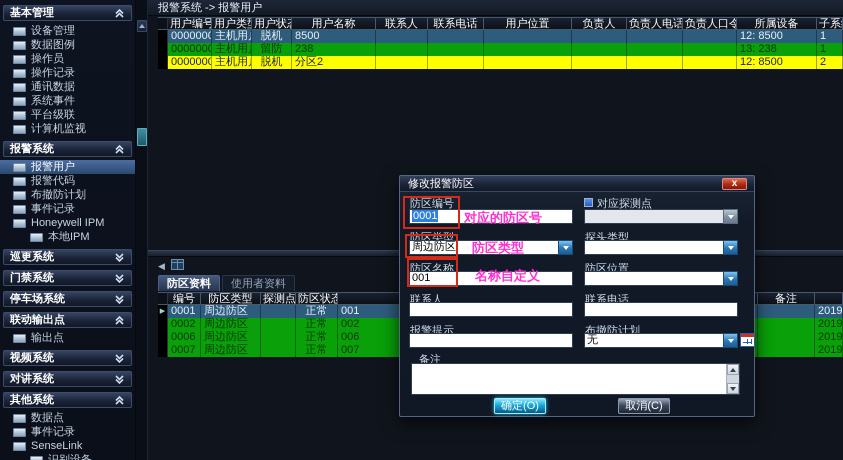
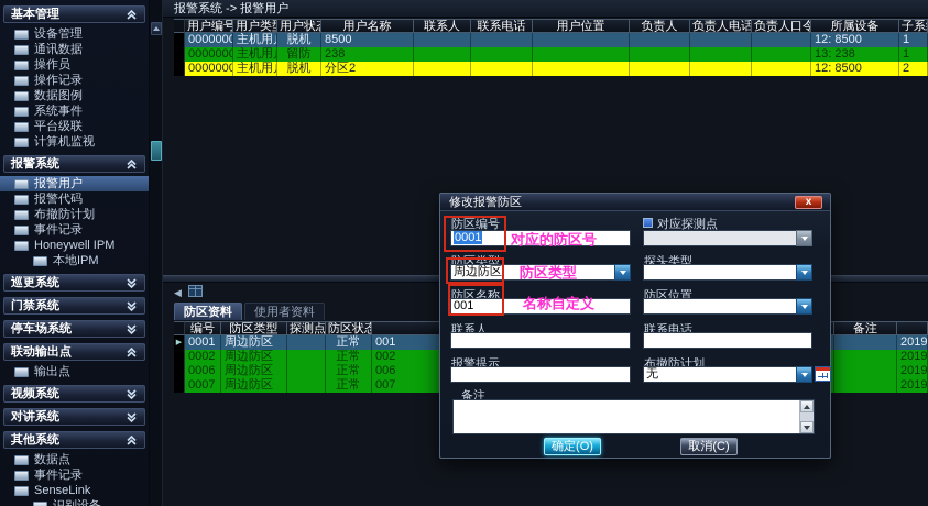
  基本管理
  设备管理
- 数据图例
+ 通讯数据
  操作员
  操作记录
- 通讯数据
+ 数据图例
  系统事件
  平台级联
  计算机监视
  报警系统
  报警用户
  报警代码
  布撤防计划
  事件记录
  Honeywell IPM
  本地IPM
  巡更系统
  门禁系统
  停车场系统
  联动输出点
  输出点
  视频系统
  对讲系统
  其他系统
  数据点
  事件记录
  SenseLink
  报警系统 -> 报警用户
  用户编号
  用户类
  用户状
  用户名称
  联系人
  联系电话
  用户位置
  负责人
  负责人电话
  负责人口令
  所属设备
  0000000
  主机用
  脱机
  8500
  12: 8500
  1
  0000000
  主机用
  留防
  238
  13: 238
  1
  0000000
  主机用
  脱机
  分区2
  12: 8500
  2
  ◀
  防区资料
  使用者资料
  编号
  防区类型
  探测点
  防区状态
  备注
  0001
  周边防区
  正常
  001
  2019
  0002
  周边防区
  正常
  002
  2019
  0006
  周边防区
  正常
  006
  2019
  0007
  周边防区
  正常
  007
  2019
  修改报警防区
  x
  防区编号
  0001
  防区类型
  周边防区
  防区名称
  001
  联系人
  报警提示
  对应探测点
  探头类型
  防区位置
  联系电话
  布撤防计划
  无
  备注
  确定(O)
  取消(C)
  对应的防区号
  防区类型
  名称自定义
